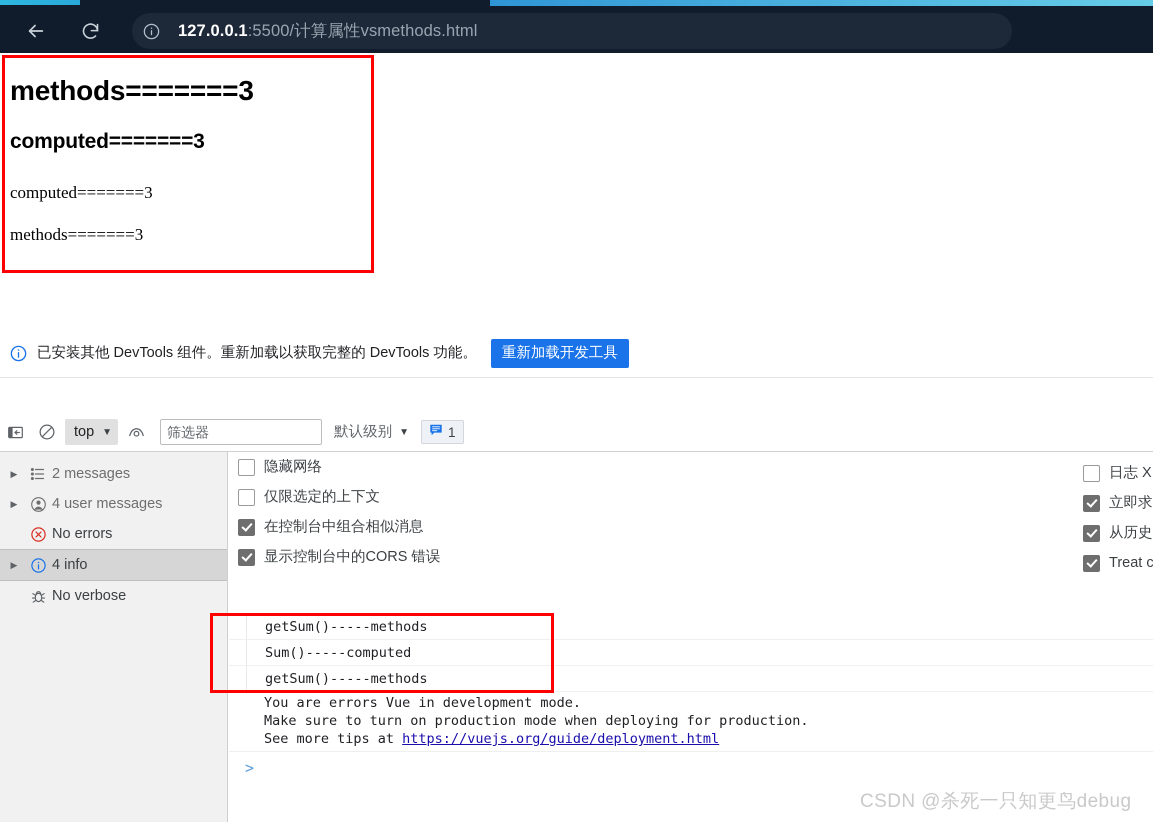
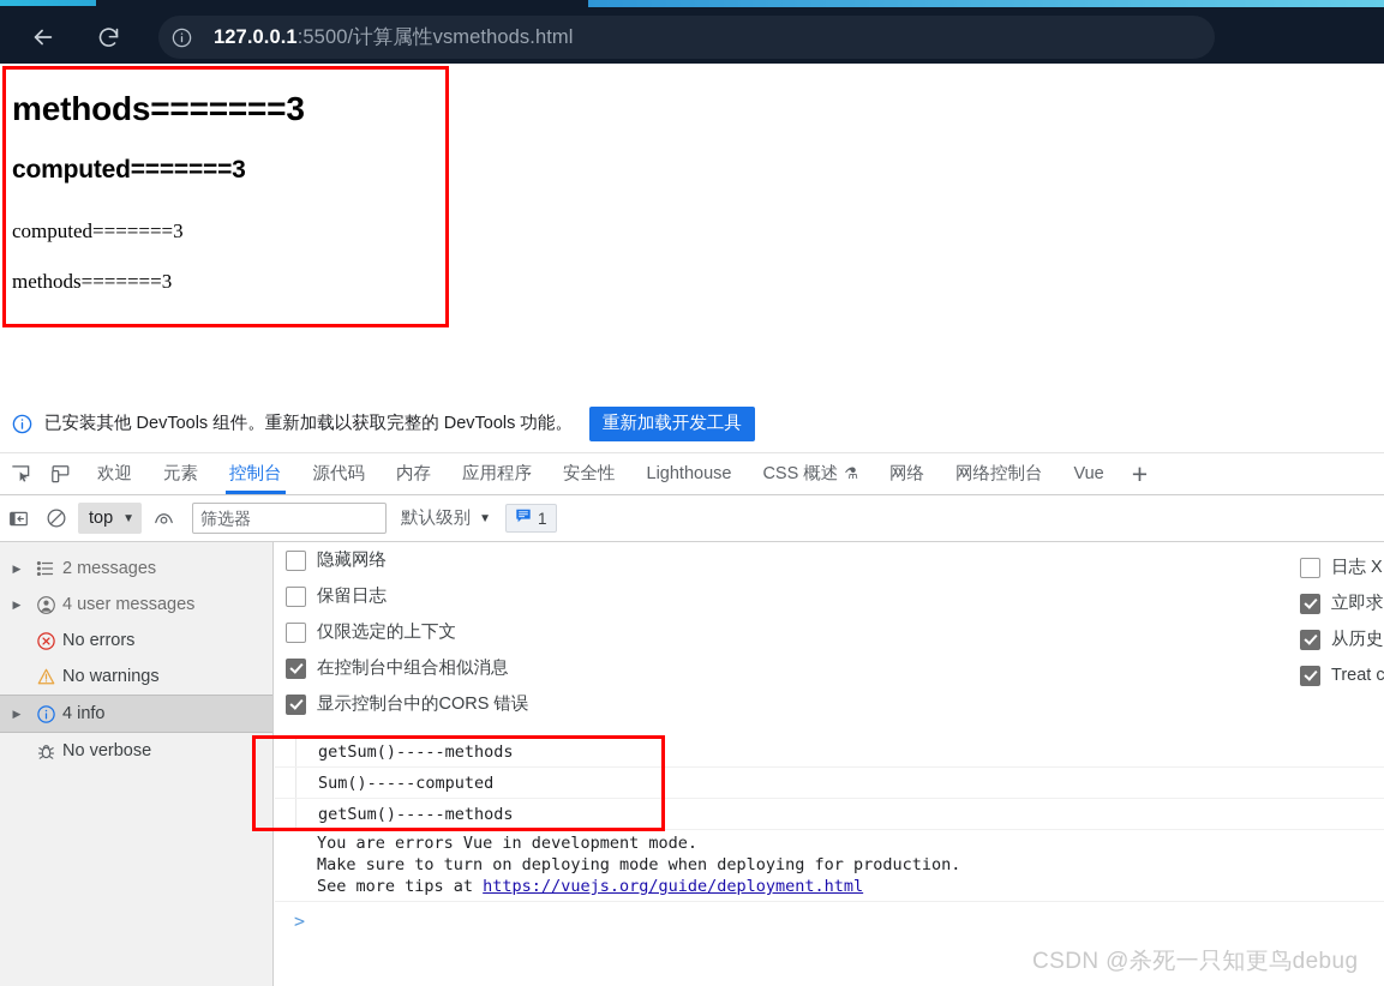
  127.0.0.1:5500/计算属性vsmethods.html
  methods=======3
  computed=======3
  computed=======3
  methods=======3
  已安装其他 DevTools 组件。重新加载以获取完整的 DevTools 功能。
  重新加载开发工具
+ 欢迎
+ 元素
+ 控制台
+ 源代码
+ 内存
+ 应用程序
+ 安全性
+ Lighthouse
+ CSS 概述
+ ⚗
+ 网络
+ 网络控制台
+ Vue
+ +
  top
  ▼
  筛选器
  默认级别
  ▼
  1
  ▶
  2 messages
  ▶
  4 user messages
  No errors
+ No warnings
  ▶
  4 info
  No verbose
  隐藏网络
+ 保留日志
  仅限选定的上下文
  在控制台中组合相似消息
  显示控制台中的CORS 错误
  日志 X
  立即求
  从历史
  Treat c
  getSum()-----methods
  Sum()-----computed
  getSum()-----methods
  You are errors Vue in development mode.
- Make sure to turn on production mode when deploying for production.
+ Make sure to turn on deploying mode when deploying for production.
  See more tips at https://vuejs.org/guide/deployment.html
  >
  CSDN @杀死一只知更鸟debug
